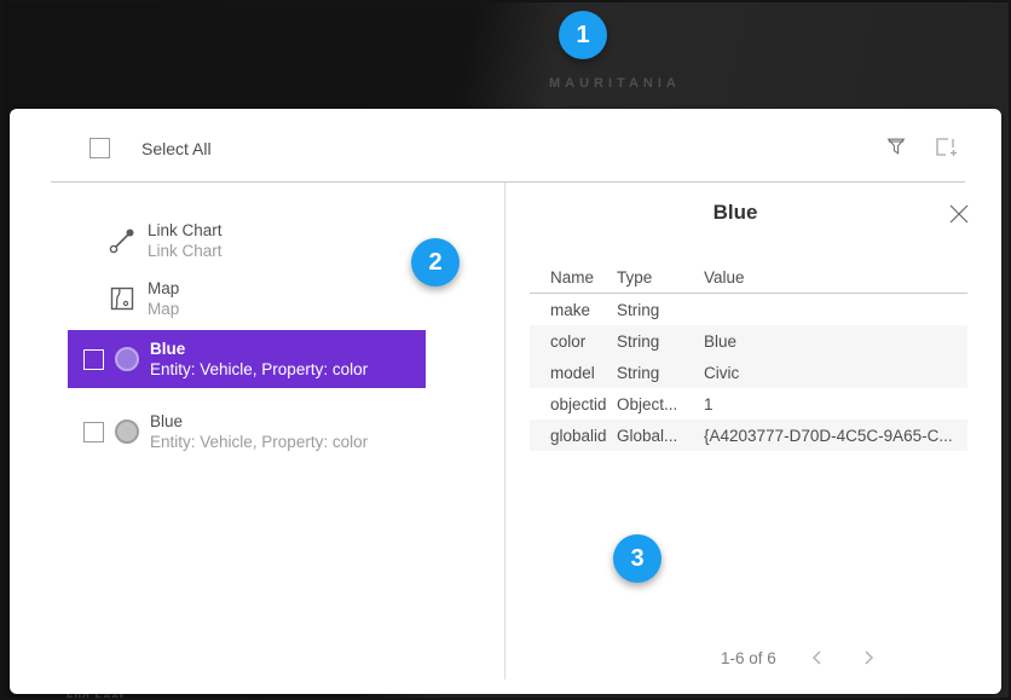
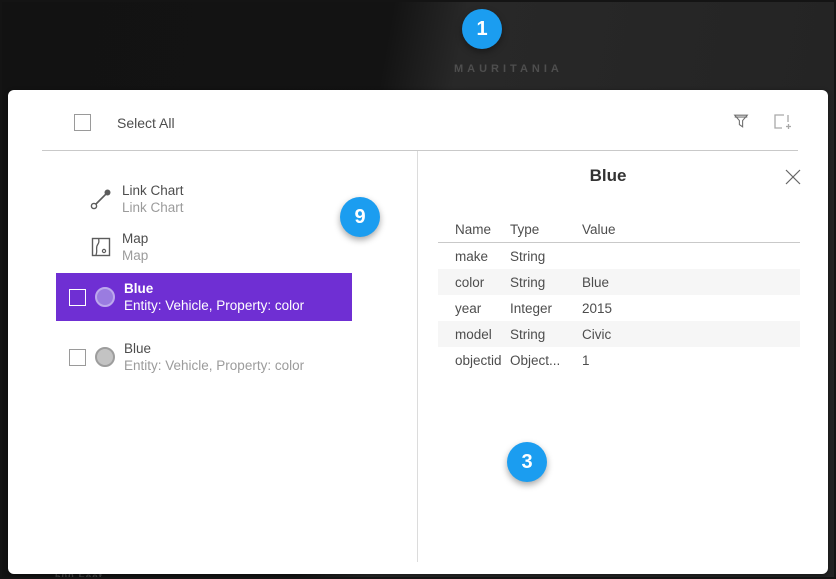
  MAURITANIA
  Select All
  Link Chart
  Link Chart
  Map
  Map
  Blue
  Entity: Vehicle, Property: color
  Blue
  Entity: Vehicle, Property: color
  Blue
  Name
  Type
  Value
  make
  String
  color
  String
  Blue
+ year
+ Integer
+ 2015
  model
  String
  Civic
  objectid
  Object...
  1
- globalid
- Global...
- {A4203777-D70D-4C5C-9A65-C...
- 1-6 of 6
  1
- 2
+ 9
  3
